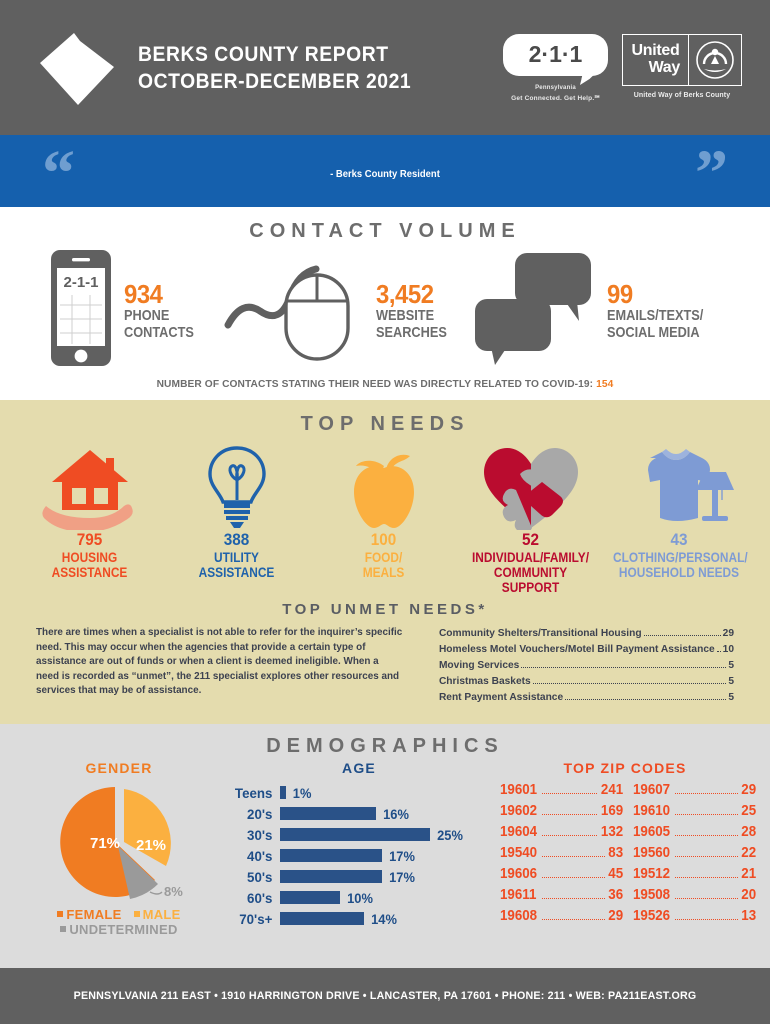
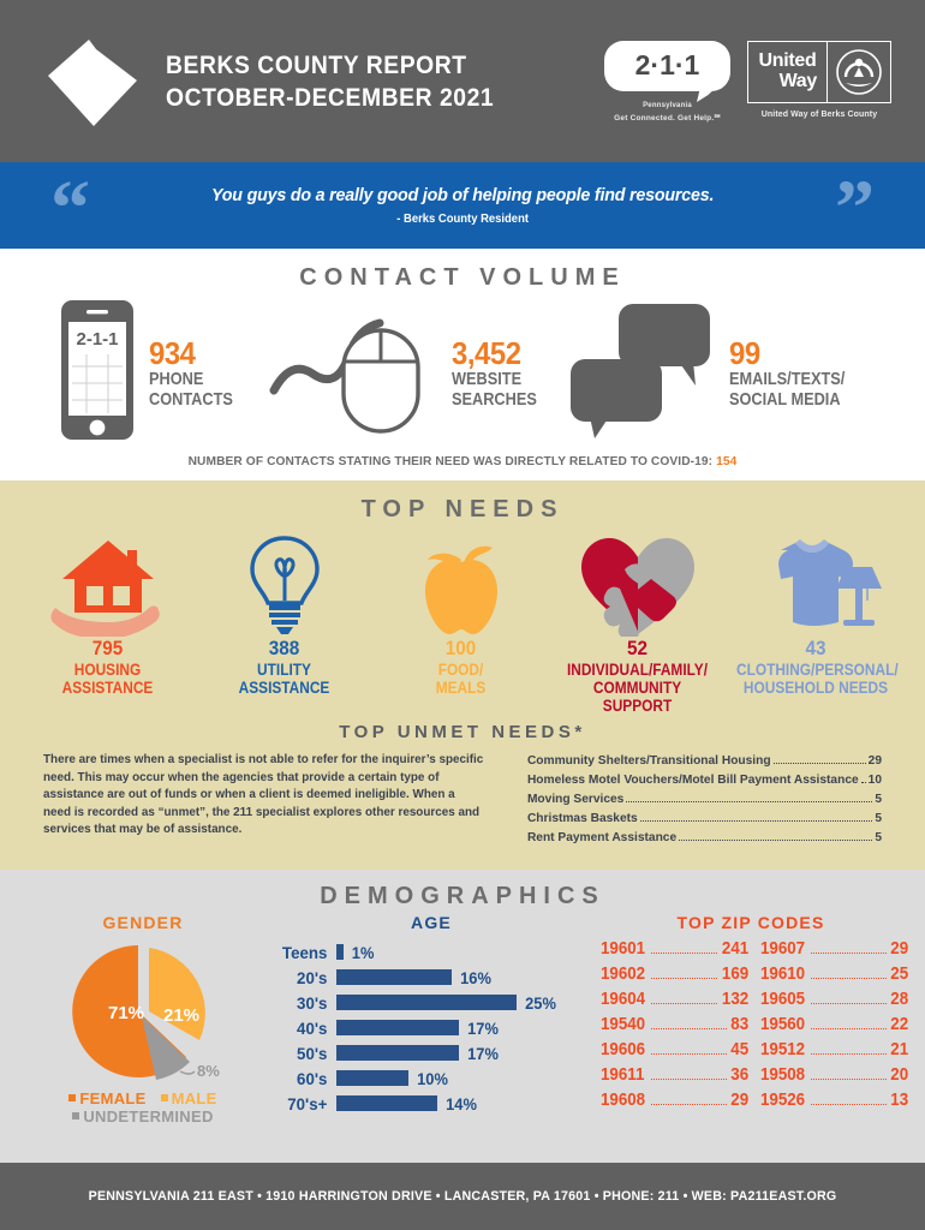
  BERKS COUNTY REPORT
  OCTOBER-DECEMBER 2021
  2·1·1
  United
  Way
  “
+ You guys do a really good job of helping people find resources.
  - Berks County Resident
  ”
  CONTACT VOLUME
  2-1-1
  934
  PHONE
  CONTACTS
  3,452
  WEBSITE
  SEARCHES
  99
  EMAILS/TEXTS/
  SOCIAL MEDIA
  NUMBER OF CONTACTS STATING THEIR NEED WAS DIRECTLY RELATED TO COVID-19: 154
  TOP NEEDS
  795
  HOUSING
  ASSISTANCE
  388
  UTILITY
  ASSISTANCE
  100
  FOOD/
  MEALS
  52
  INDIVIDUAL/FAMILY/
  COMMUNITY SUPPORT
  43
  CLOTHING/PERSONAL/
  HOUSEHOLD NEEDS
  TOP UNMET NEEDS*
  There are times when a specialist is not able to refer for the inquirer’s specific need. This may occur when the agencies that provide a certain type of assistance are out of funds or when a client is deemed ineligible. When a need is recorded as “unmet”, the 211 specialist explores other resources and services that may be of assistance.
  Community Shelters/Transitional Housing
  29
  Homeless Motel Vouchers/Motel Bill Payment Assistance
  10
  Moving Services
  5
  Christmas Baskets
  5
  Rent Payment Assistance
  5
  DEMOGRAPHICS
  GENDER
  71%
  21%
  8%
  FEMALE MALE
  UNDETERMINED
  AGE
  Teens
  1%
  20's
  16%
  30's
  25%
  40's
  17%
  50's
  17%
  60's
  10%
  70's+
  14%
  TOP ZIP CODES
  19601
  241
  19602
  169
  19604
  132
  19540
  83
  19606
  45
  19611
  36
  19608
  29
  19607
  29
  19610
  25
  19605
  28
  19560
  22
  19512
  21
  19508
  20
  19526
  13
  PENNSYLVANIA 211 EAST • 1910 HARRINGTON DRIVE • LANCASTER, PA 17601 • PHONE: 211 • WEB: PA211EAST.ORG
